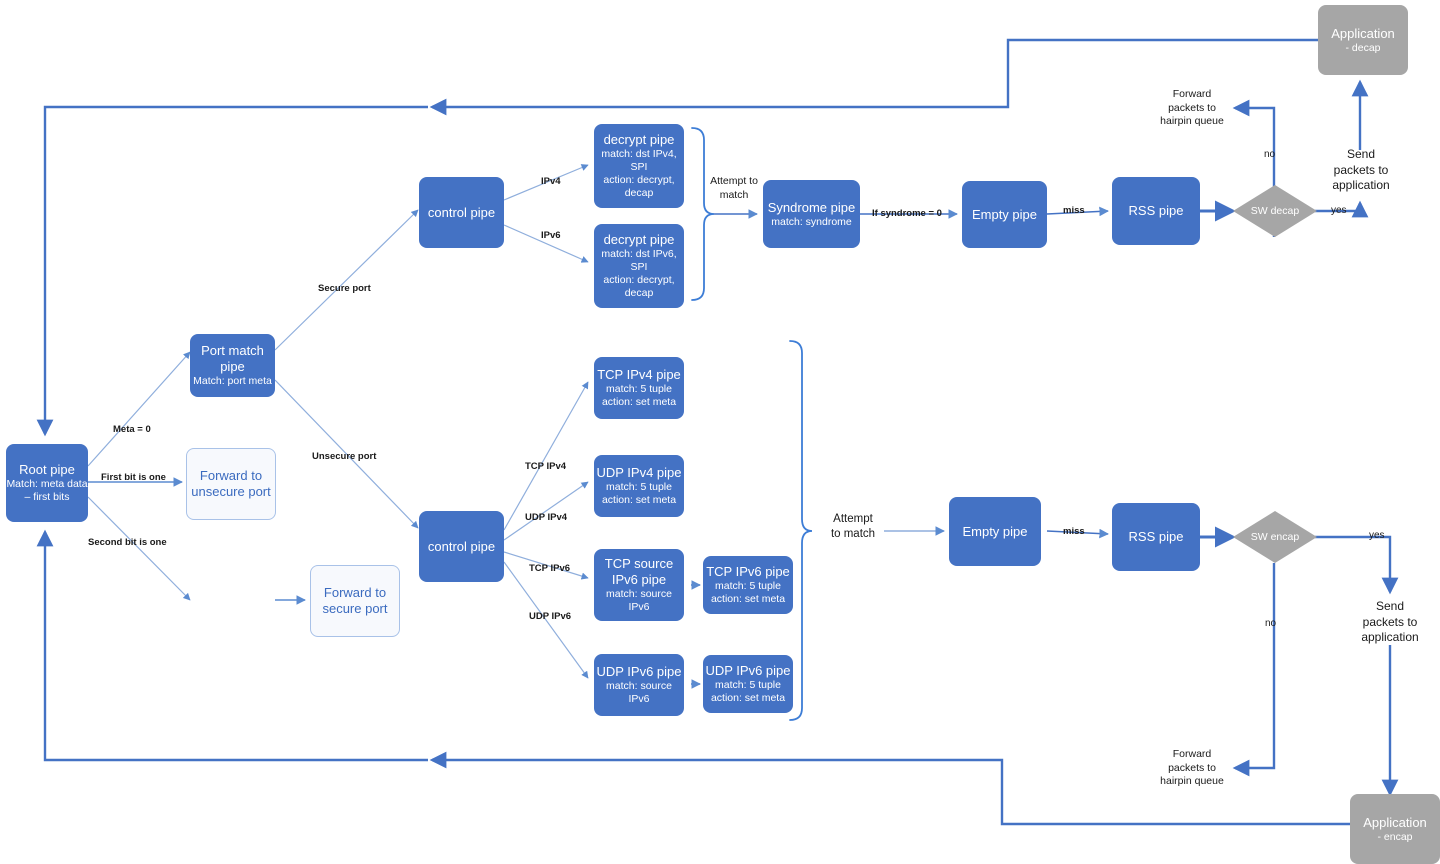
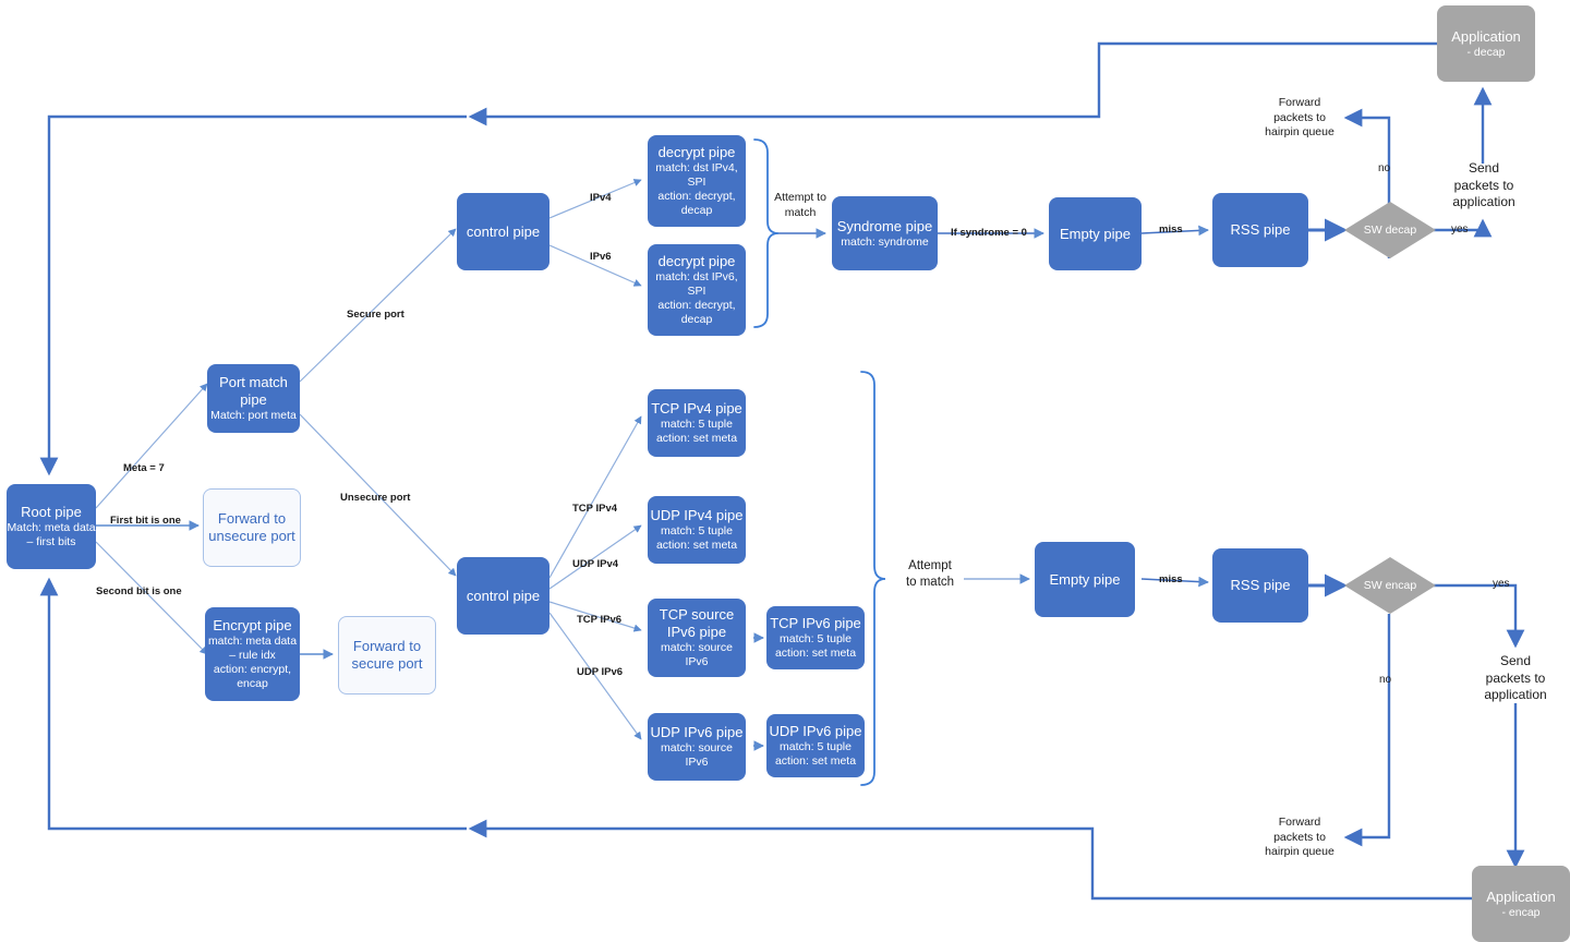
  Root pipe
  Match: meta data
  – first bits
  Forward to
  unsecure port
+ Encrypt pipe
+ match: meta data
+ – rule idx
+ action: encrypt,
+ encap
  Forward to
  secure port
  Port match
  pipe
  Match: port meta
  control pipe
  control pipe
  decrypt pipe
  match: dst IPv4,
  SPI
  action: decrypt,
  decap
  decrypt pipe
  match: dst IPv6,
  SPI
  action: decrypt,
  decap
  Syndrome pipe
  match: syndrome
  Empty pipe
  RSS pipe
  TCP IPv4 pipe
  match: 5 tuple
  action: set meta
  UDP IPv4 pipe
  match: 5 tuple
  action: set meta
  TCP source
  IPv6 pipe
  match: source
  IPv6
  TCP IPv6 pipe
  match: 5 tuple
  action: set meta
  UDP IPv6 pipe
  match: source
  IPv6
  UDP IPv6 pipe
  match: 5 tuple
  action: set meta
  Empty pipe
  RSS pipe
  SW decap
  SW encap
  Application
  - decap
  Application
  - encap
- Meta = 0
+ Meta = 7
  First bit is one
  Second bit is one
  Secure port
  Unsecure port
  IPv4
  IPv6
  TCP IPv4
  UDP IPv4
  TCP IPv6
  UDP IPv6
  If syndrome = 0
  miss
  miss
  yes
  no
  yes
  no
  Attempt to
  match
  Attempt
  to match
  Forward
  packets to
  hairpin queue
  Forward
  packets to
  hairpin queue
  Send
  packets to
  application
  Send
  packets to
  application
